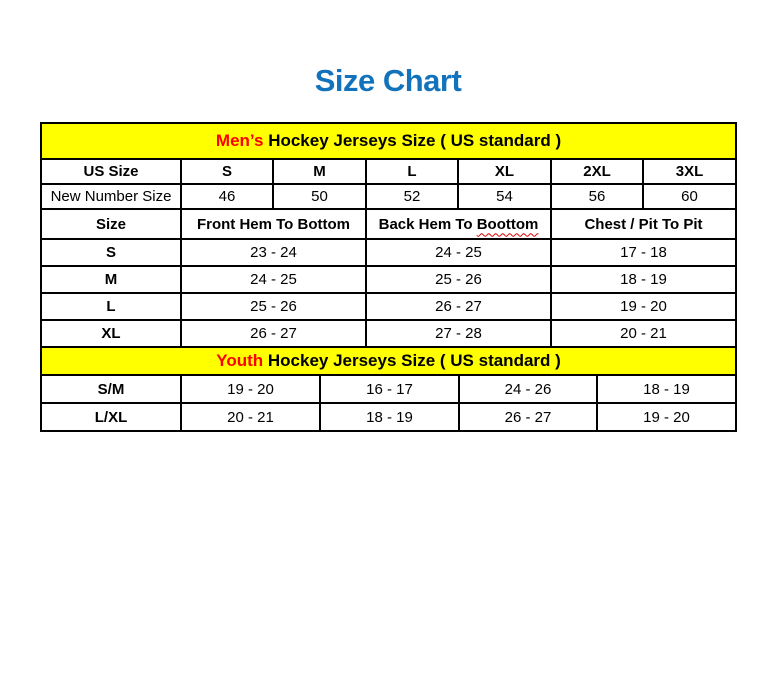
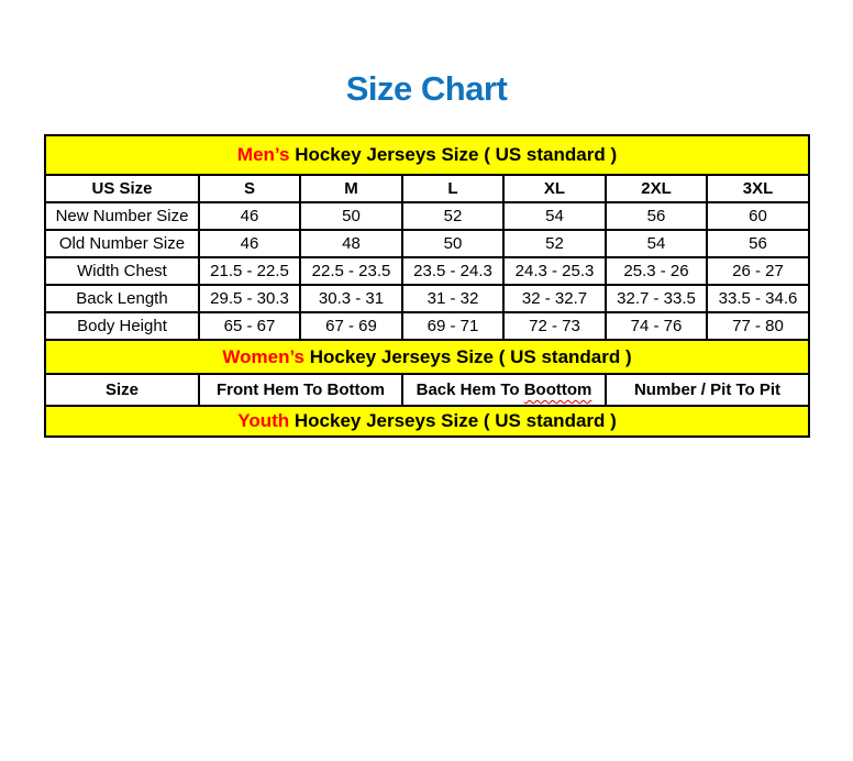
  Size Chart
  Men’s Hockey Jerseys Size ( US standard )
  US Size	S	M	L	XL	2XL	3XL
  New Number Size	46	50	52	54	56	60
+ Old Number Size	46	48	50	52	54	56
+ Width Chest	21.5 - 22.5	22.5 - 23.5	23.5 - 24.3	24.3 - 25.3	25.3 - 26	26 - 27
+ Back Length	29.5 - 30.3	30.3 - 31	31 - 32	32 - 32.7	32.7 - 33.5	33.5 - 34.6
+ Body Height	65 - 67	67 - 69	69 - 71	72 - 73	74 - 76	77 - 80
+ Women’s Hockey Jerseys Size ( US standard )
- Size	Front Hem To Bottom	Back Hem To Boottom	Chest / Pit To Pit
+ Size	Front Hem To Bottom	Back Hem To Boottom	Number / Pit To Pit
- S	23 - 24	24 - 25	17 - 18
- M	24 - 25	25 - 26	18 - 19
- L	25 - 26	26 - 27	19 - 20
- XL	26 - 27	27 - 28	20 - 21
  Youth Hockey Jerseys Size ( US standard )
- S/M	19 - 20	16 - 17	24 - 26	18 - 19
- L/XL	20 - 21	18 - 19	26 - 27	19 - 20
